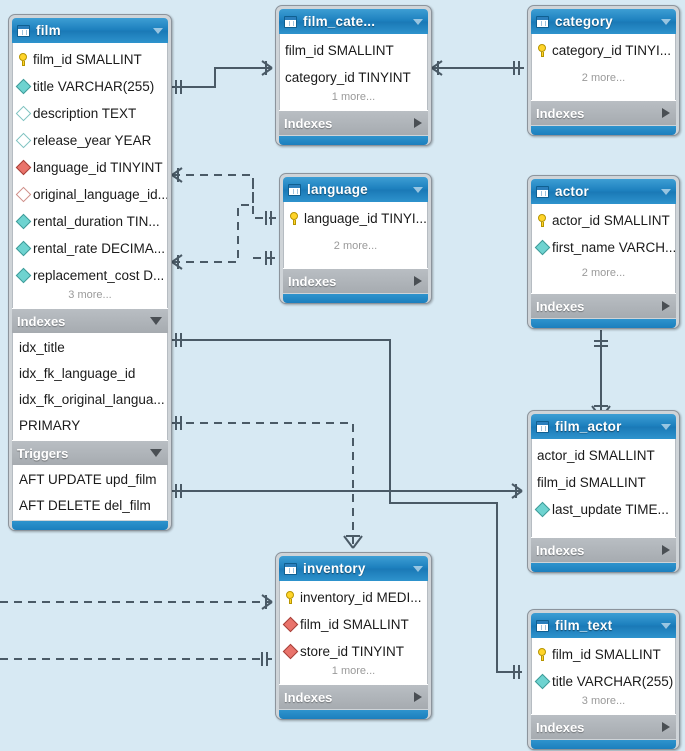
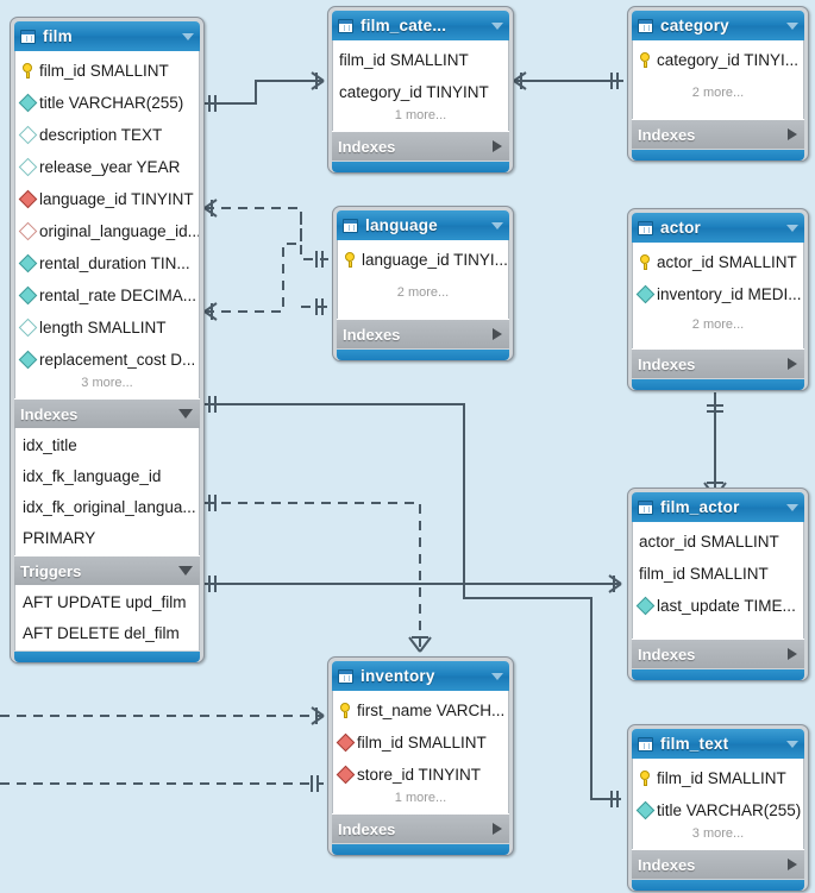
  film
  film_id SMALLINT
  title VARCHAR(255)
  description TEXT
  release_year YEAR
  language_id TINYINT
  original_language_id...
  rental_duration TIN...
  rental_rate DECIMA...
+ length SMALLINT
  replacement_cost D...
  3 more...
  Indexes
  idx_title
  idx_fk_language_id
  idx_fk_original_langua...
  PRIMARY
  Triggers
  AFT UPDATE upd_film
  AFT DELETE del_film
  film_cate...
  film_id SMALLINT
  category_id TINYINT
  1 more...
  Indexes
  category
  category_id TINYI...
  2 more...
  Indexes
  language
  language_id TINYI...
  2 more...
  Indexes
  actor
  actor_id SMALLINT
- first_name VARCH...
+ inventory_id MEDI...
  2 more...
  Indexes
  film_actor
  actor_id SMALLINT
  film_id SMALLINT
  last_update TIME...
  Indexes
  inventory
- inventory_id MEDI...
+ first_name VARCH...
  film_id SMALLINT
  store_id TINYINT
  1 more...
  Indexes
  film_text
  film_id SMALLINT
  title VARCHAR(255)
  3 more...
  Indexes
